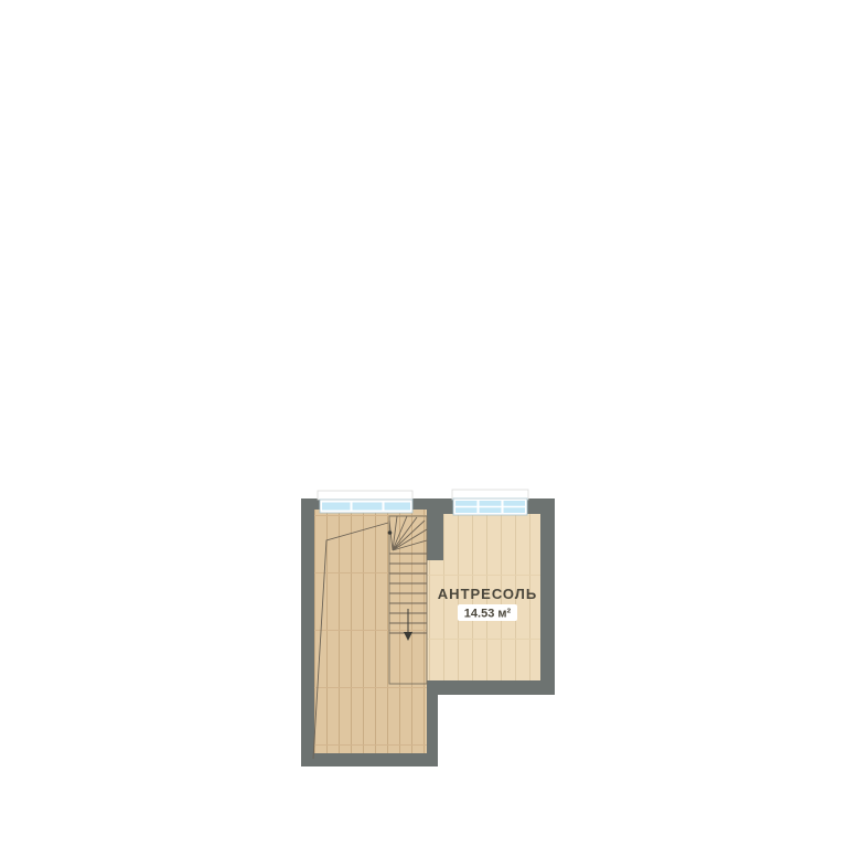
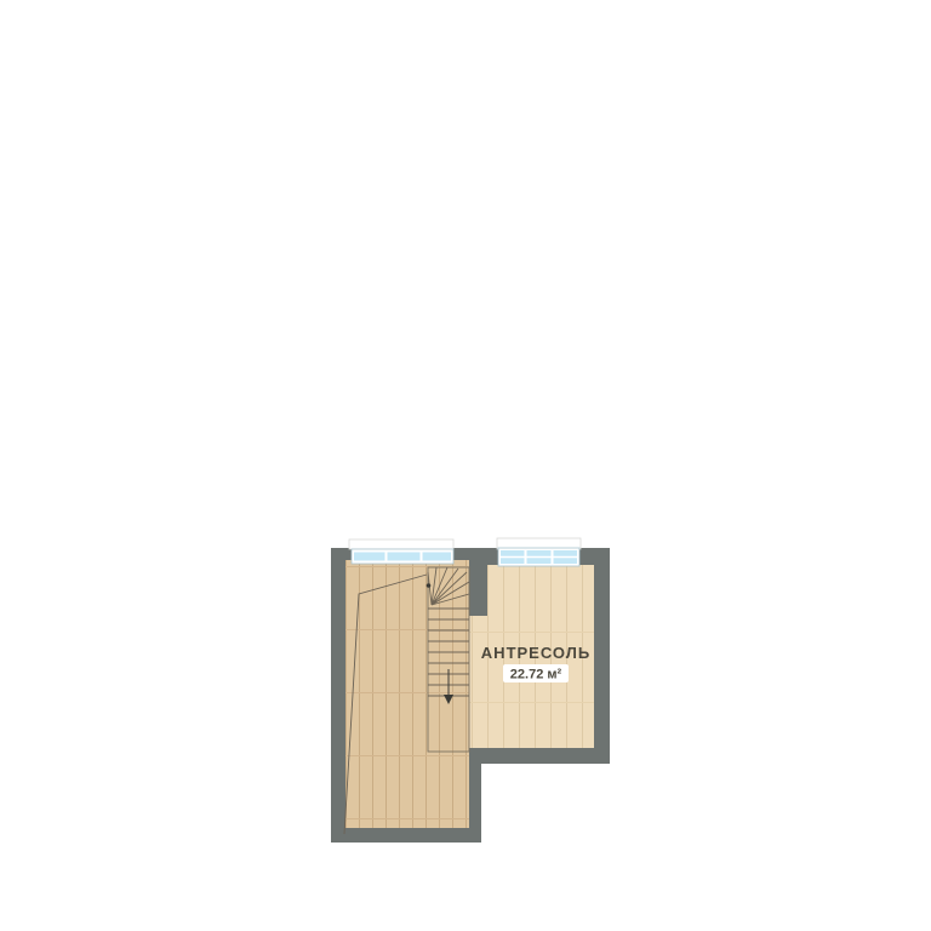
  АНТРЕСОЛЬ
- 14.53 м²
+ 22.72 м²
